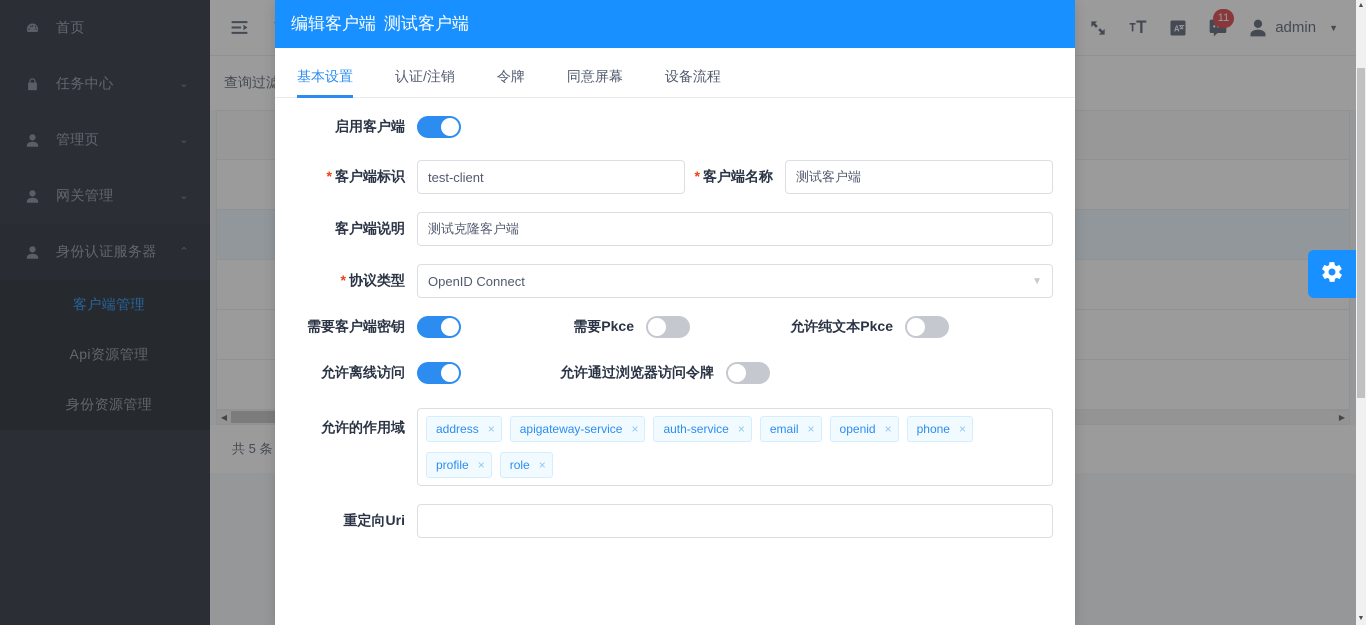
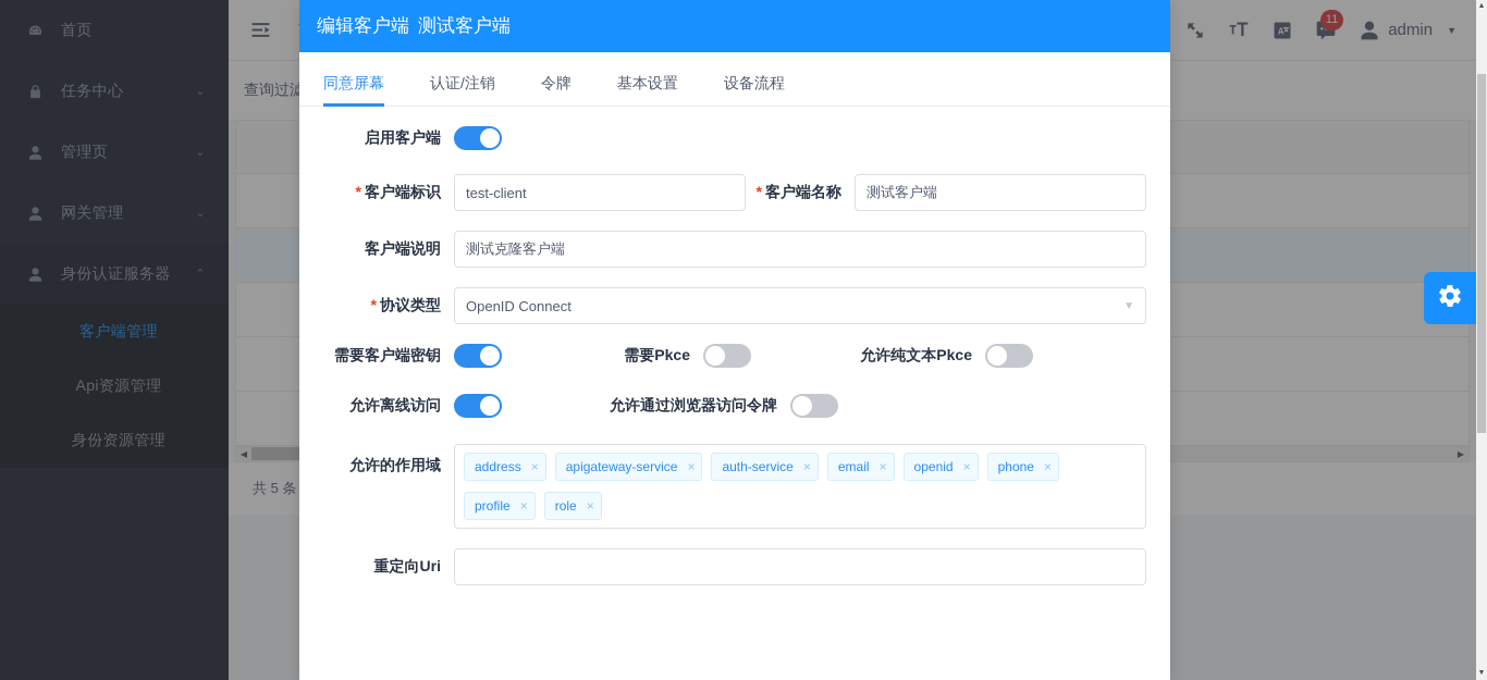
  首页
  任务中心
  ⌄
  管理页
  ⌄
  网关管理
  ⌄
  身份认证服务器
  ⌃
  客户端管理
  Api资源管理
  身份资源管理
  11
  admin
  ▼
  ◀
  ▶
  共 5 条
  编辑客户端
  测试客户端
- 基本设置
+ 同意屏幕
  认证/注销
  令牌
- 同意屏幕
+ 基本设置
  设备流程
  启用客户端
  * 客户端标识
  test-client
  * 客户端名称
  测试客户端
  客户端说明
  测试克隆客户端
  * 协议类型
  OpenID Connect
  ▼
  需要客户端密钥
  需要Pkce
  允许纯文本Pkce
  允许离线访问
  允许通过浏览器访问令牌
  允许的作用域
  address
  ×
  apigateway-service
  ×
  auth-service
  ×
  email
  ×
  openid
  ×
  phone
  ×
  profile
  ×
  role
  ×
  重定向Uri
